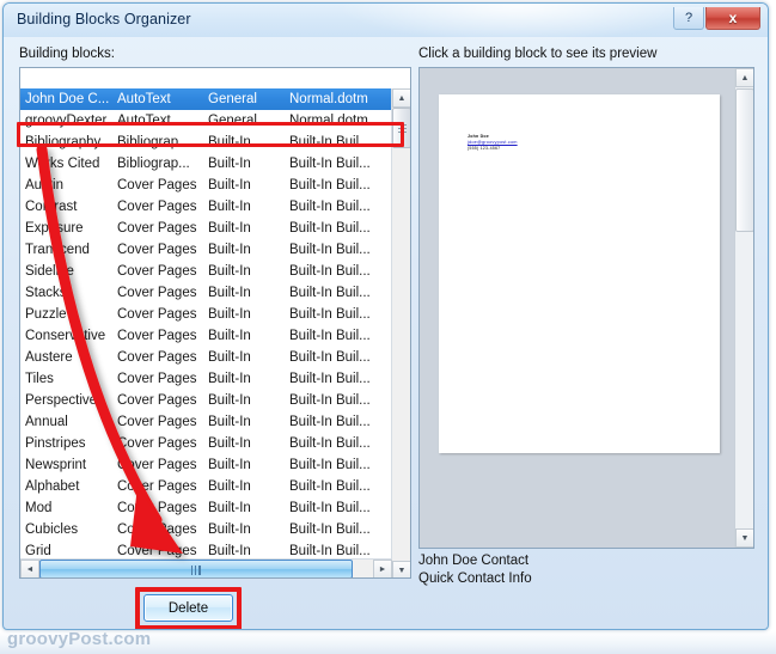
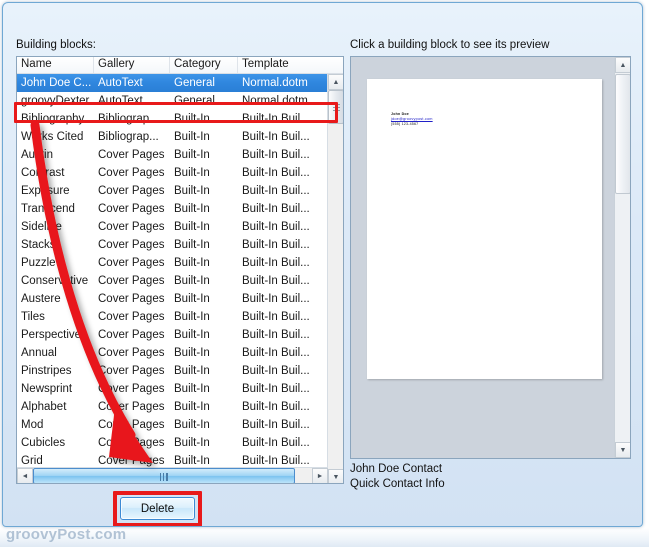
  groovyPost.com
- Building Blocks Organizer
- ?
- x
  Building blocks:
  Click a building block to see its preview
+ Name
+ Gallery
+ Category
+ Template
  John Doe C...
  AutoText
  General
  Normal.dotm
  groovyDexter
  AutoText
  General
  Normal.dotm
  Bibliography
  Bibliograp...
  Built-In
  Built-In Buil...
  Wks Cited
  Bibliograp...
  Built-In
  Built-In Buil...
  Cover Pages
  Built-In
  Built-In Buil...
  Corast
  Cover Pages
  Built-In
  Built-In Buil...
  Expsure
  Cover Pages
  Built-In
  Built-In Buil...
  Tranend
  Cover Pages
  Built-In
  Built-In Buil...
  Sidele
  Cover Pages
  Built-In
  Built-In Buil...
  Stack
  Cover Pages
  Built-In
  Built-In Buil...
  Puzzle
  Cover Pages
  Built-In
  Built-In Buil...
  Conservtive
  Cover Pages
  Built-In
  Built-In Buil...
  Austere
  Cover Pages
  Built-In
  Built-In Buil...
  Tiles
  Cover Pages
  Built-In
  Built-In Buil...
  Perspective
  Cover Pages
  Built-In
  Built-In Buil...
  Annual
  Cover Pages
  Built-In
  Built-In Buil...
  Pinstripes
  over Pages
  Built-In
  Built-In Buil...
  Newsprint
  ver Pages
  Built-In
  Built-In Buil...
  Alphabet
  Coer Pages
  Built-In
  Built-In Buil...
  Mod
  Co Pages
  Built-In
  Built-In Buil...
  Cubicles
  Built-In
  Built-In Buil...
  Grid
  Cover Pes
  Built-In
  Built-In Buil...
  John Doe Contact
  Quick Contact Info
  Delete
